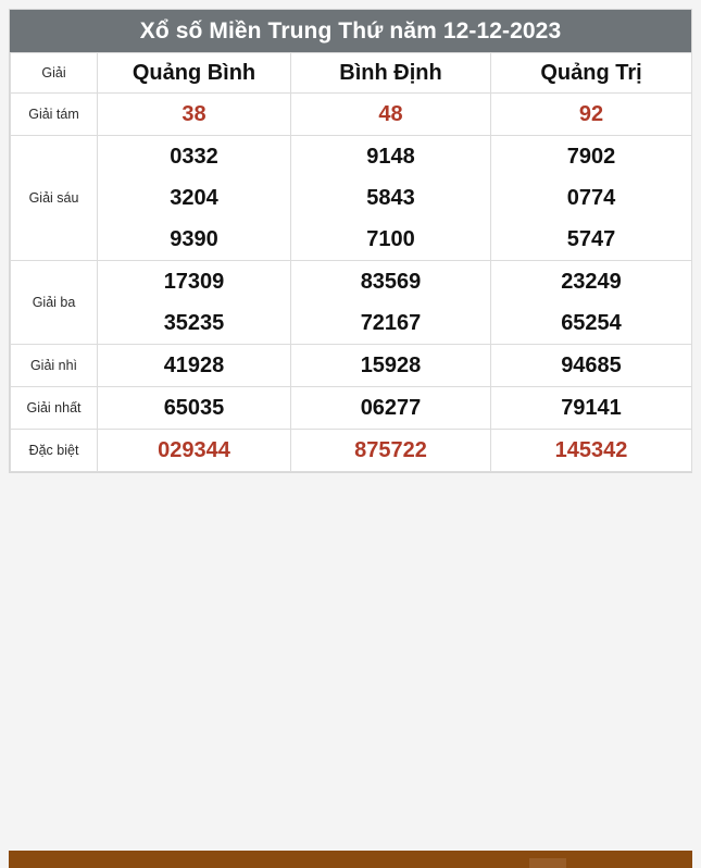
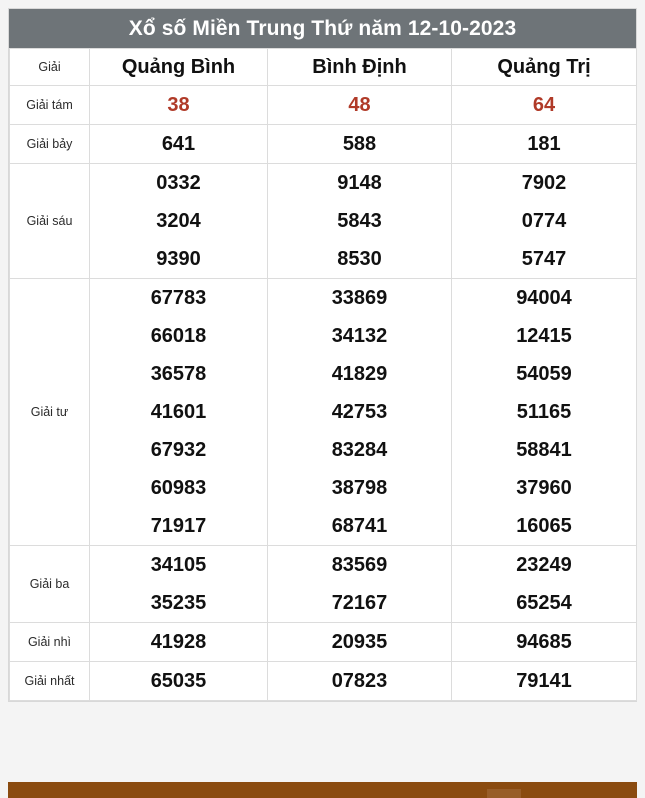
- Xổ số Miền Trung Thứ năm 12-12-2023
+ Xổ số Miền Trung Thứ năm 12-10-2023
  Giải	Quảng Bình	Bình Định	Quảng Trị
- Giải tám	38	48	92
+ Giải tám	38	48	64
+ Giải bảy	641	588	181
- Giải sáu	033232049390	914858437100	790207745747
+ Giải sáu	033232049390	914858438530	790207745747
+ Giải tư	67783660183657841601679326098371917	33869341324182942753832843879868741	94004124155405951165588413796016065
- Giải ba	1730935235	8356972167	2324965254
+ Giải ba	3410535235	8356972167	2324965254
- Giải nhì	41928	15928	94685
+ Giải nhì	41928	20935	94685
- Giải nhất	65035	06277	79141
+ Giải nhất	65035	07823	79141
- Đặc biệt	029344	875722	145342
